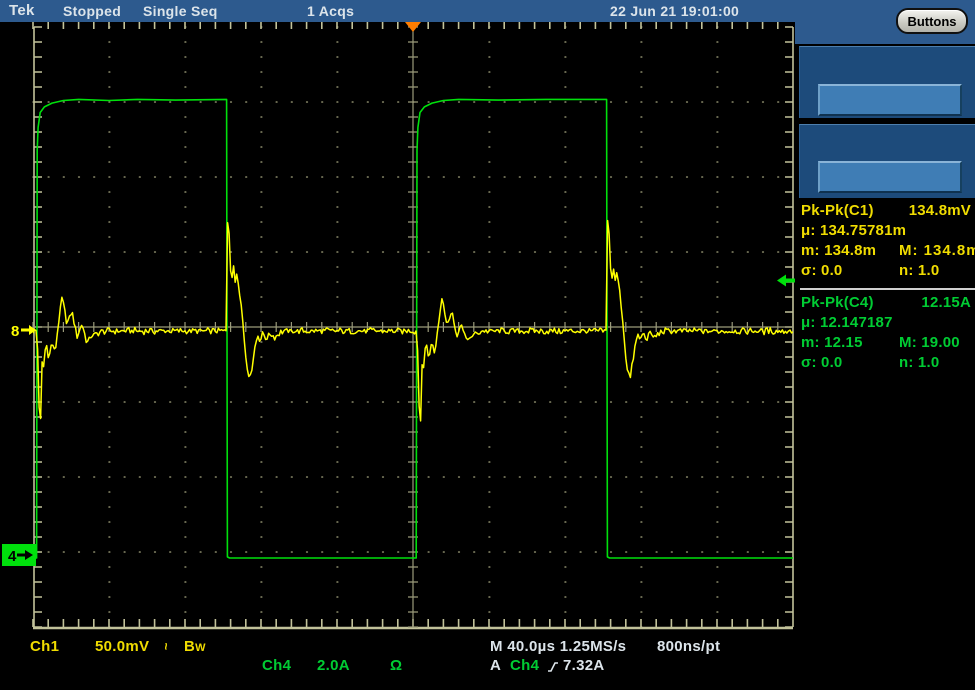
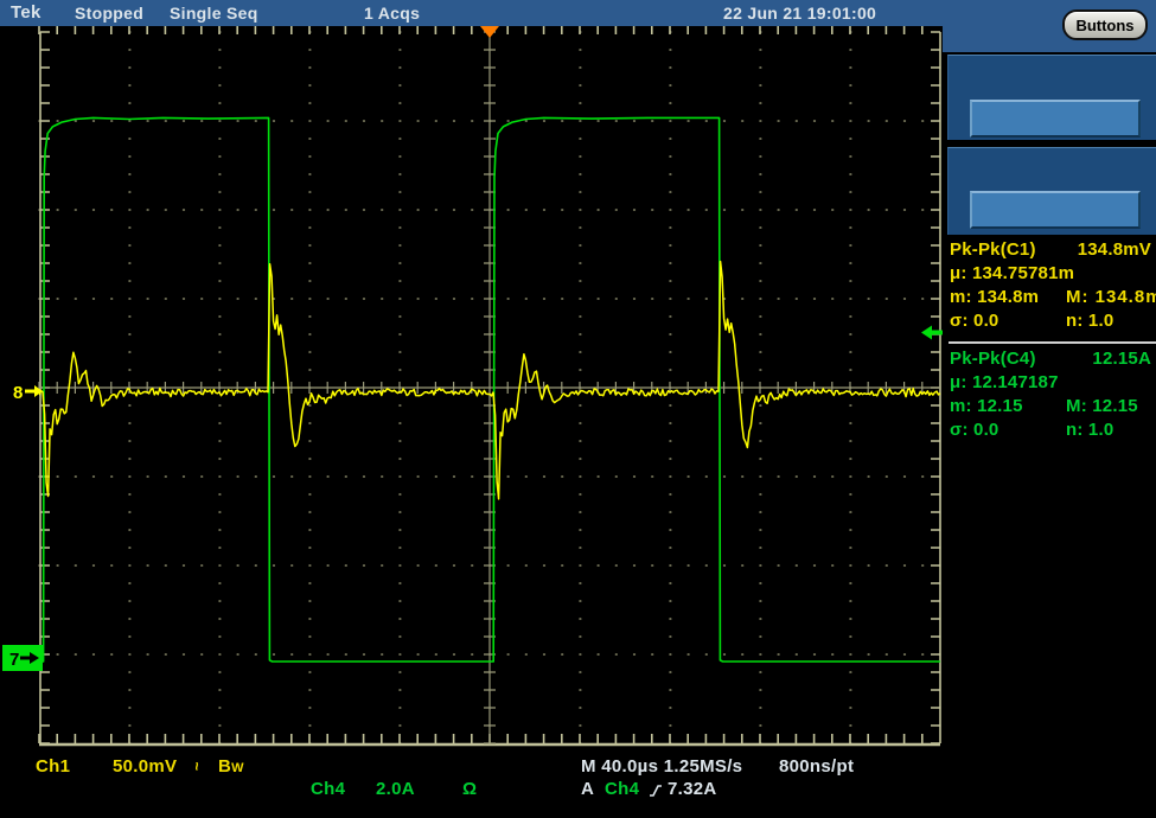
  Tek
  Stopped
  Single Seq
  1 Acqs
  22 Jun 21 19:01:00
  Buttons
  Pk-Pk(C1)
  134.8mV
  μ: 134.75781m
  m: 134.8m
  M: 134.8m
  σ: 0.0
  n: 1.0
  Pk-Pk(C4)
  12.15A
  μ: 12.147187
  m: 12.15
- M: 19.00
+ M: 12.15
  σ: 0.0
  n: 1.0
  8
- 4
+ 7
  Ch1
  50.0mV
  BW
  M 40.0µs 1.25MS/s
  800ns/pt
  Ch4
  2.0A
  Ω
  A
  Ch4
  7.32A
